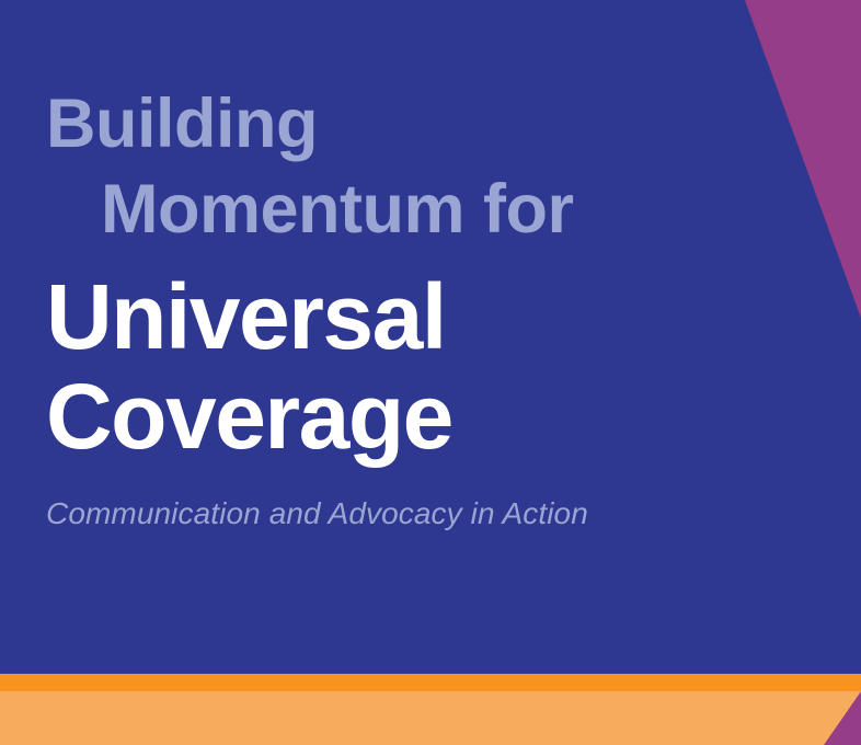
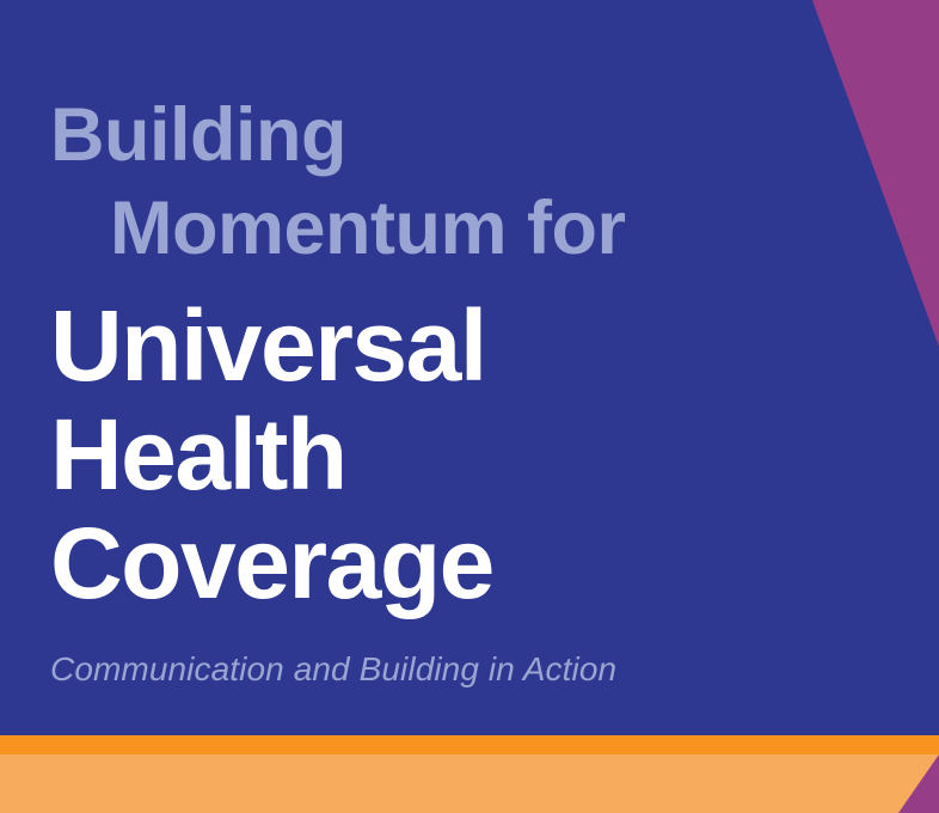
  Building
  Momentum for
  Universal
+ Health
  Coverage
- Communication and Advocacy in Action
+ Communication and Building in Action
